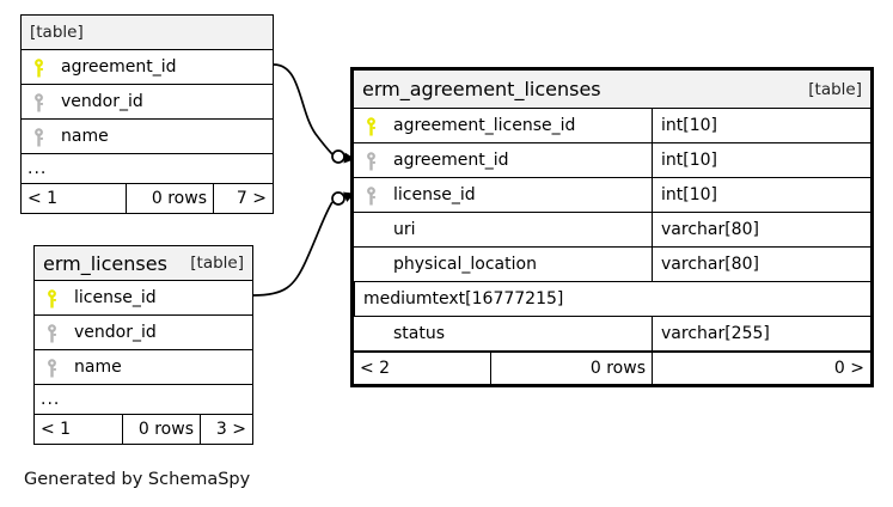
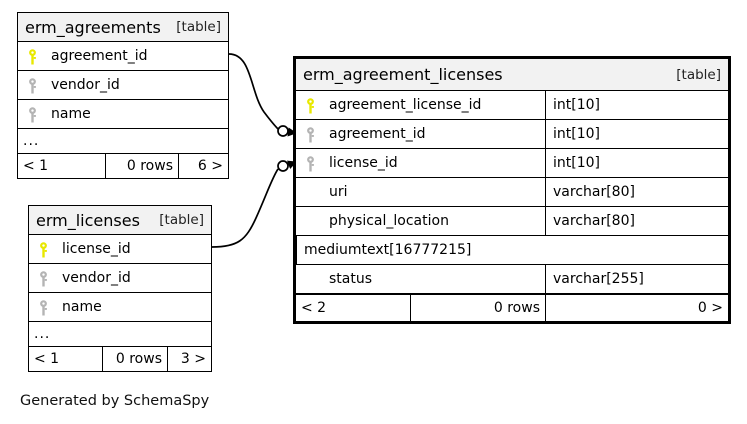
+ erm_agreements
  [table]
  agreement_id
  vendor_id
  name
  ...
  < 1
  0 rows
- 7 >
+ 6 >
  erm_licenses
  [table]
  license_id
  vendor_id
  name
  ...
  < 1
  0 rows
  3 >
  erm_agreement_licenses
  [table]
  agreement_license_id
  int[10]
  agreement_id
  int[10]
  license_id
  int[10]
  uri
  varchar[80]
  physical_location
  varchar[80]
  mediumtext[16777215]
  status
  varchar[255]
  < 2
  0 rows
  0 >
  Generated by SchemaSpy
